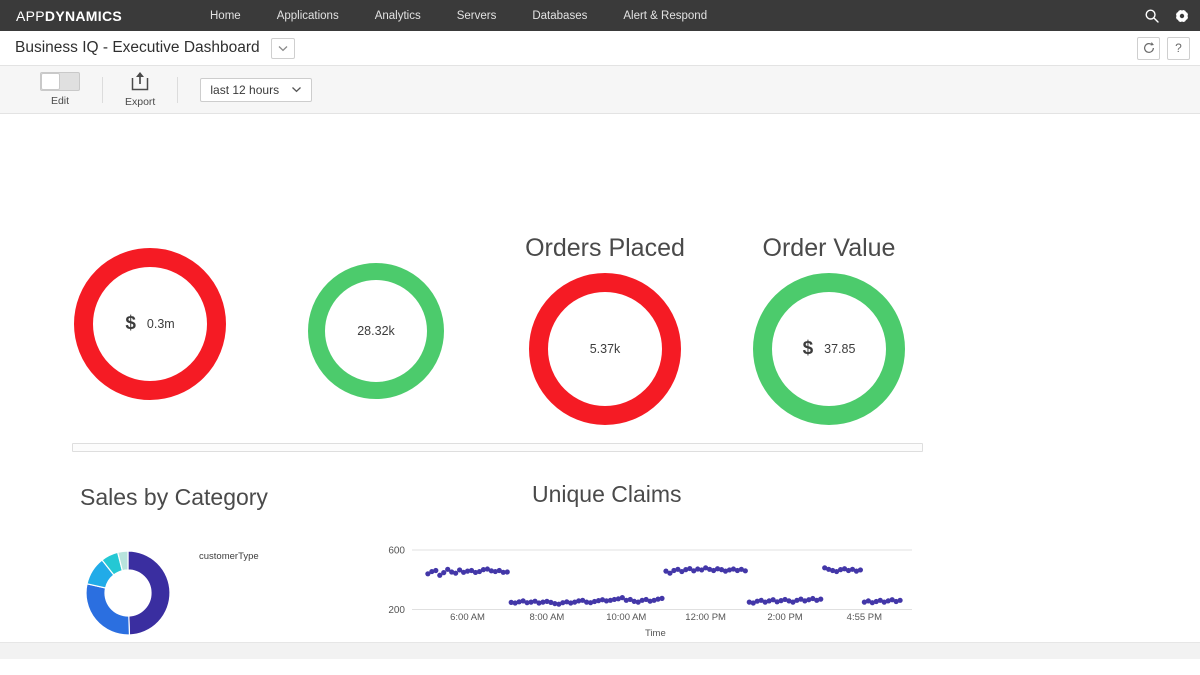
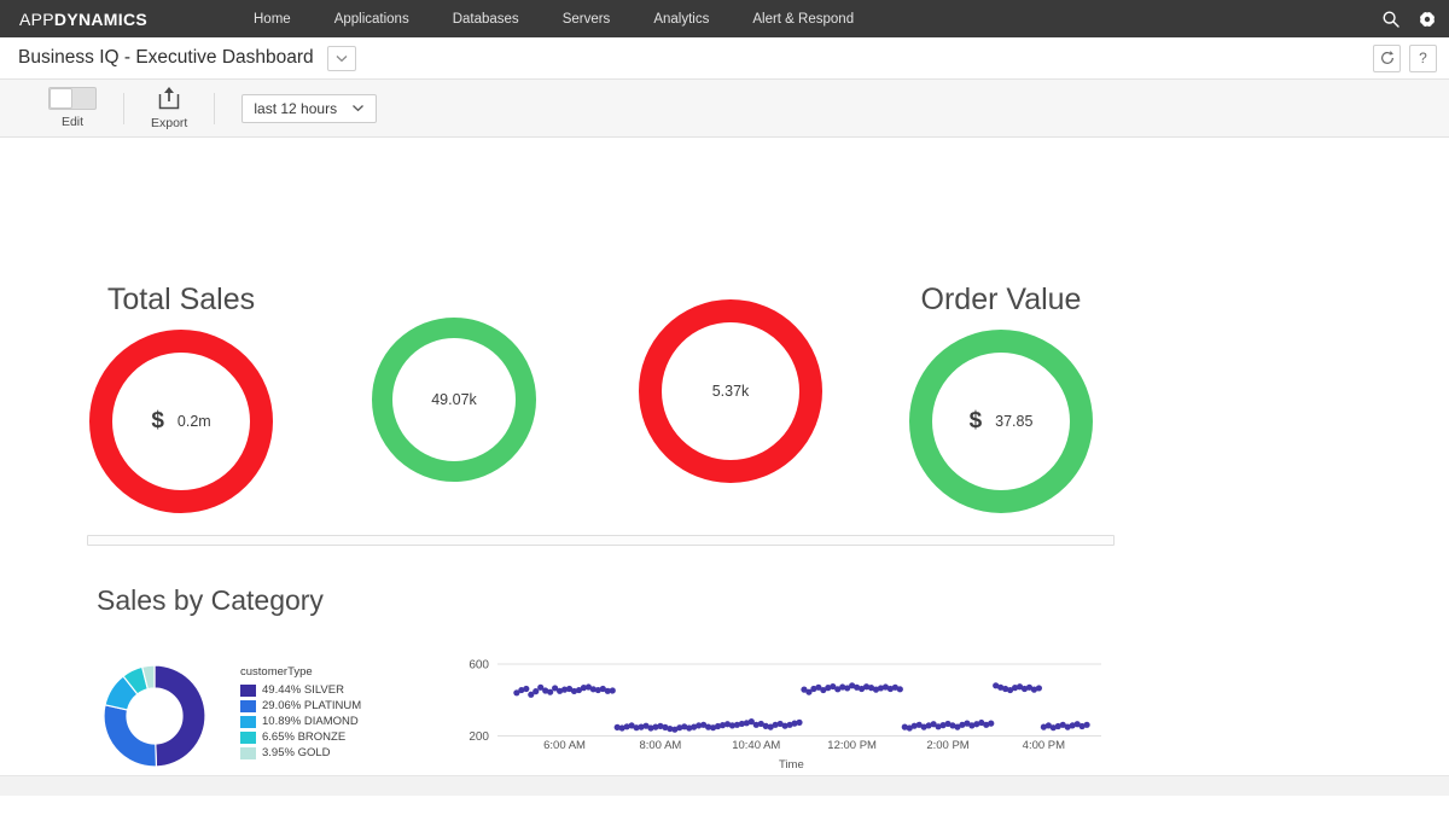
  APP
  DYNAMICS
  Home
  Applications
- Analytics
+ Databases
  Servers
- Databases
+ Analytics
  Alert & Respond
  Business IQ - Executive Dashboard
  ?
  Edit
  Export
  last 12 hours
+ Total Sales
  $
- 0.3m
+ 0.2m
- 28.32k
+ 49.07k
- Orders Placed
  5.37k
  Order Value
  $
  37.85
  Sales by Category
- Unique Claims
  customerType
+ 49.44% SILVER
+ 29.06% PLATINUM
+ 10.89% DIAMOND
+ 6.65% BRONZE
+ 3.95% GOLD
  200
  600
  6:00 AM
  8:00 AM
- 10:00 AM
+ 10:40 AM
  12:00 PM
  2:00 PM
- 4:55 PM
+ 4:00 PM
  Time
